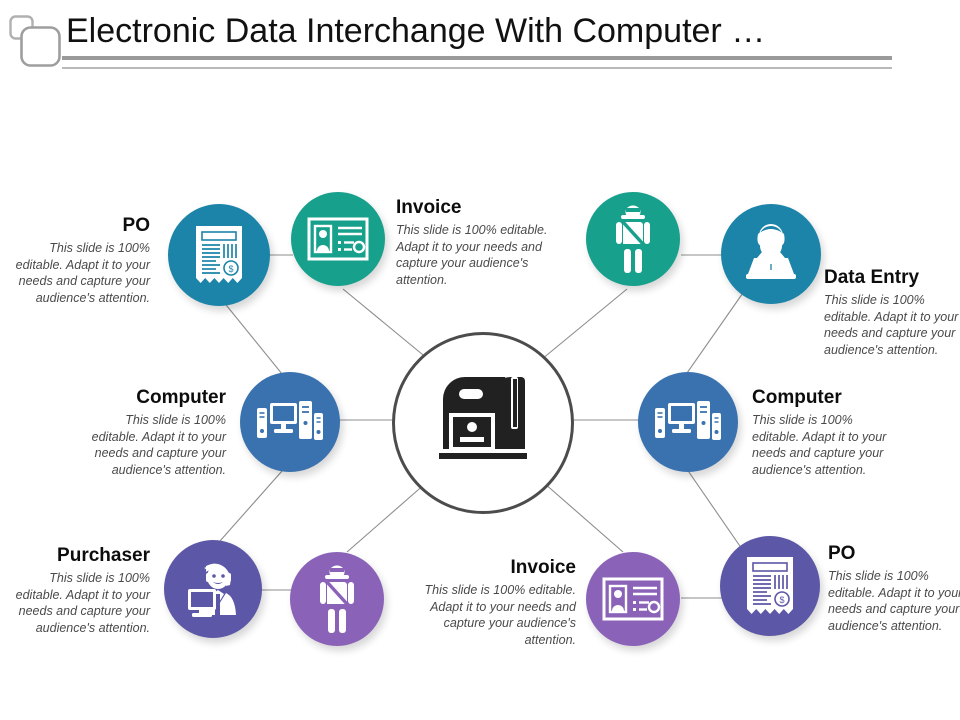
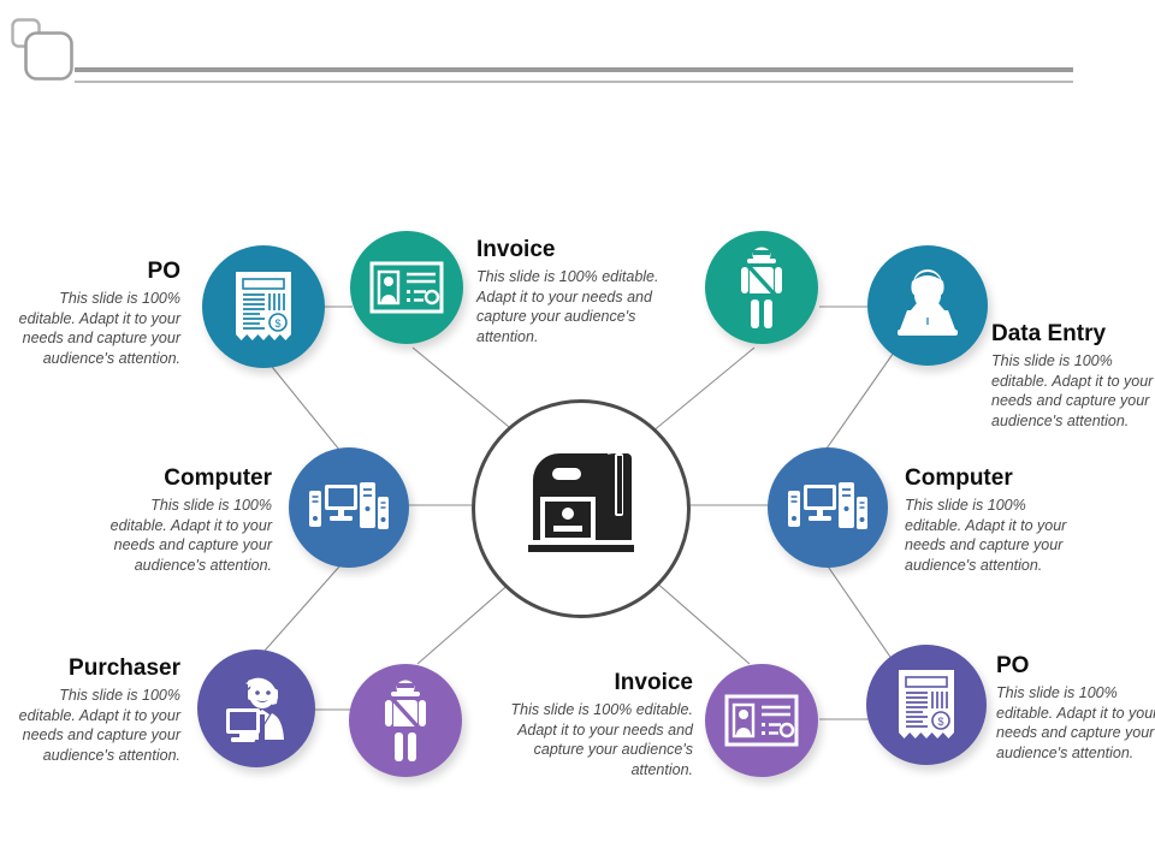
- Electronic Data Interchange With Computer …
  $
  $
  PO
  This slide is 100% editable. Adapt it to your needs and capture your audience's attention.
  Invoice
  This slide is 100% editable. Adapt it to your needs and capture your audience's attention.
  Data Entry
  This slide is 100% editable. Adapt it to your needs and capture your audience's attention.
  Computer
  This slide is 100% editable. Adapt it to your needs and capture your audience's attention.
  Computer
  This slide is 100% editable. Adapt it to your needs and capture your audience's attention.
  Purchaser
  This slide is 100% editable. Adapt it to your needs and capture your audience's attention.
  Invoice
  This slide is 100% editable. Adapt it to your needs and capture your audience's attention.
  PO
  This slide is 100% editable. Adapt it to you needs and capture your audience's attention.
